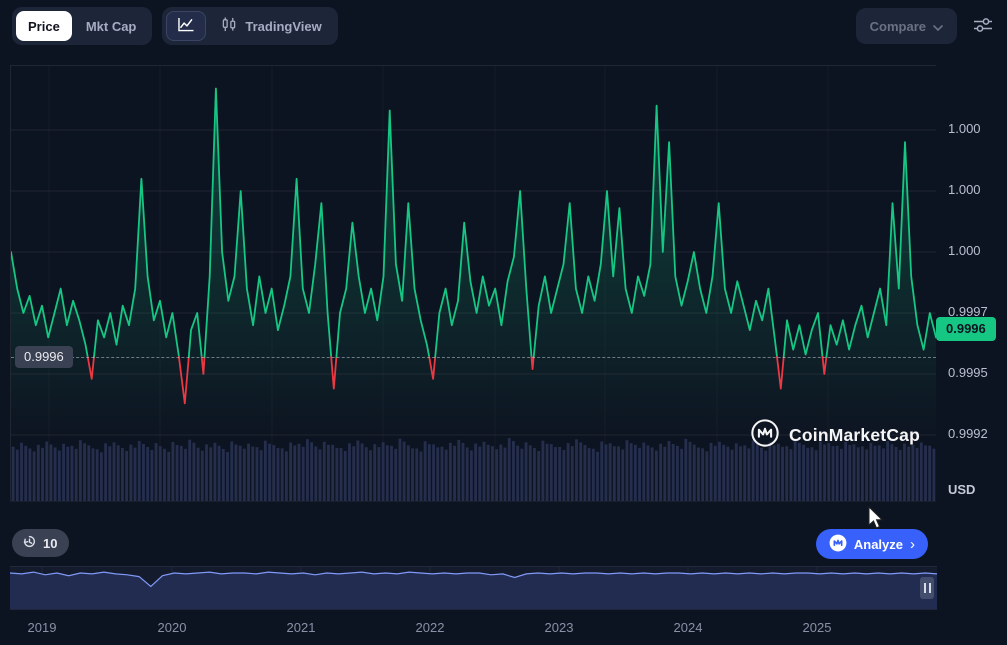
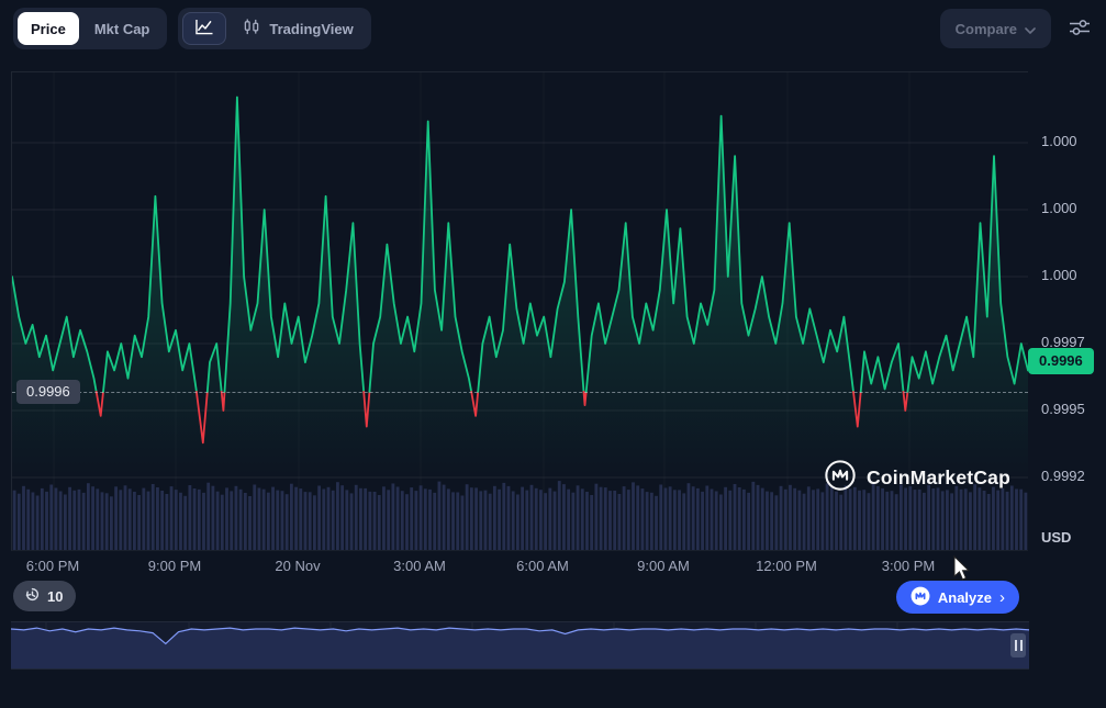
  Price
  Mkt Cap
  TradingView
  Compare
  0.9996
  CoinMarketCap
  1.000
  1.000
  1.000
  0.9997
  0.9995
  0.9992
  0.9996
  USD
+ 6:00 PM
+ 9:00 PM
+ 20 Nov
+ 3:00 AM
+ 6:00 AM
+ 9:00 AM
+ 12:00 PM
+ 3:00 PM
  10
  Analyze
  ›
- 2019
- 2020
- 2021
- 2022
- 2023
- 2024
- 2025
